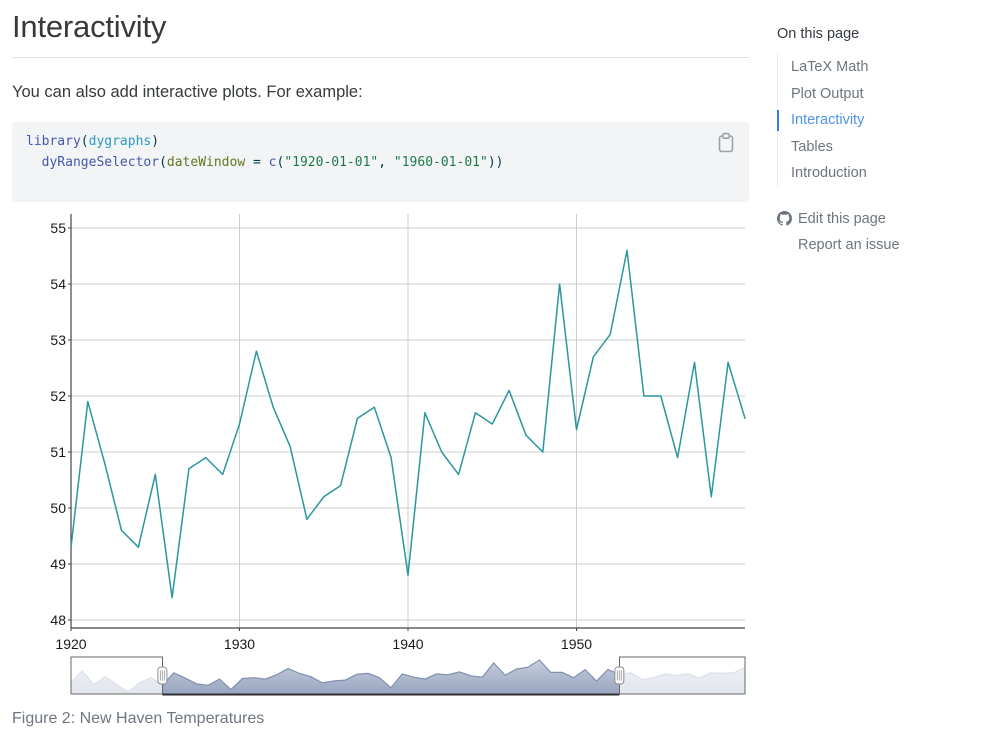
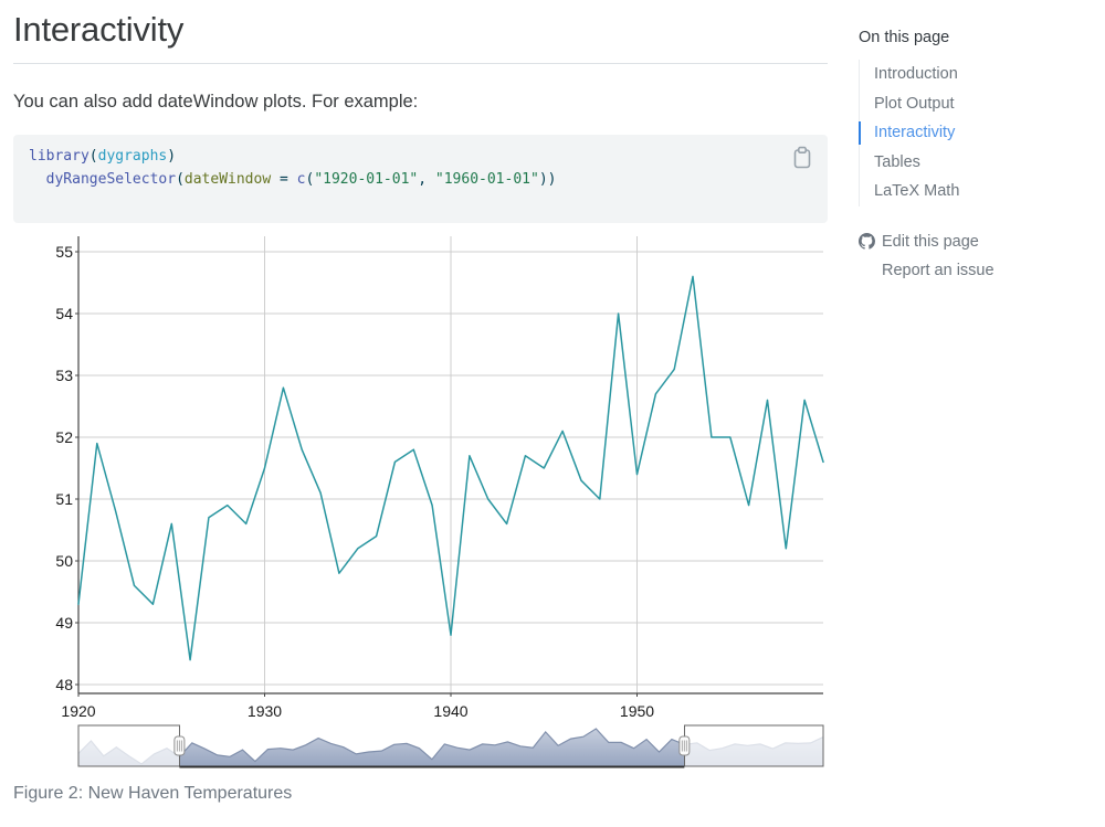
  Interactivity
- You can also add interactive plots. For example:
+ You can also add dateWindow plots. For example:
  library(dygraphs)
  dyRangeSelector(dateWindow = c("1920-01-01", "1960-01-01"))
  48
  49
  50
  51
  52
  53
  54
  55
  1920
  1930
  1940
  1950
  Figure 2: New Haven Temperatures
  On this page
- LaTeX Math
+ Introduction
  Plot Output
  Interactivity
  Tables
- Introduction
+ LaTeX Math
  Edit this page
  Report an issue
